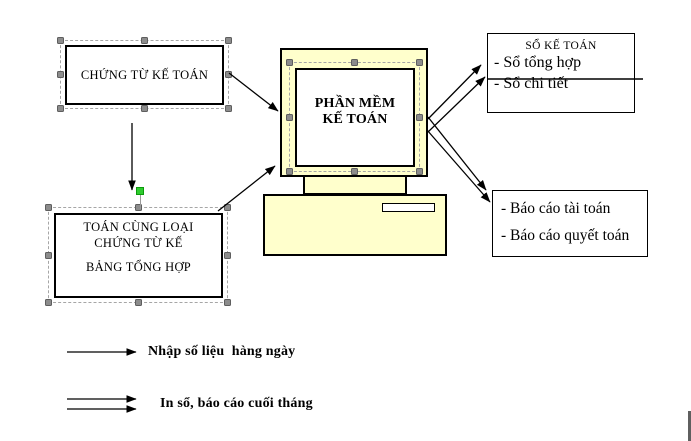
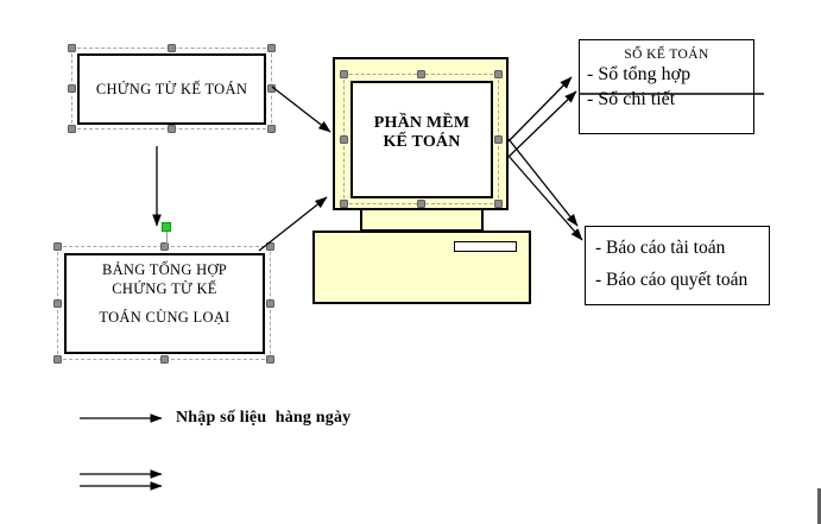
  PHẦN MỀM
  KẾ TOÁN
  CHỨNG TỪ KẾ TOÁN
- TOÁN CÙNG LOẠI
+ BẢNG TỔNG HỢP
  CHỨNG TỪ KẾ
- BẢNG TỔNG HỢP
+ TOÁN CÙNG LOẠI
  SỔ KẾ TOÁN
  - Sổ tổng hợp
  - Sổ chi tiết
  - Báo cáo tài toán
  - Báo cáo quyết toán
  Nhập số liệu hàng ngày
- In sổ, báo cáo cuối tháng
